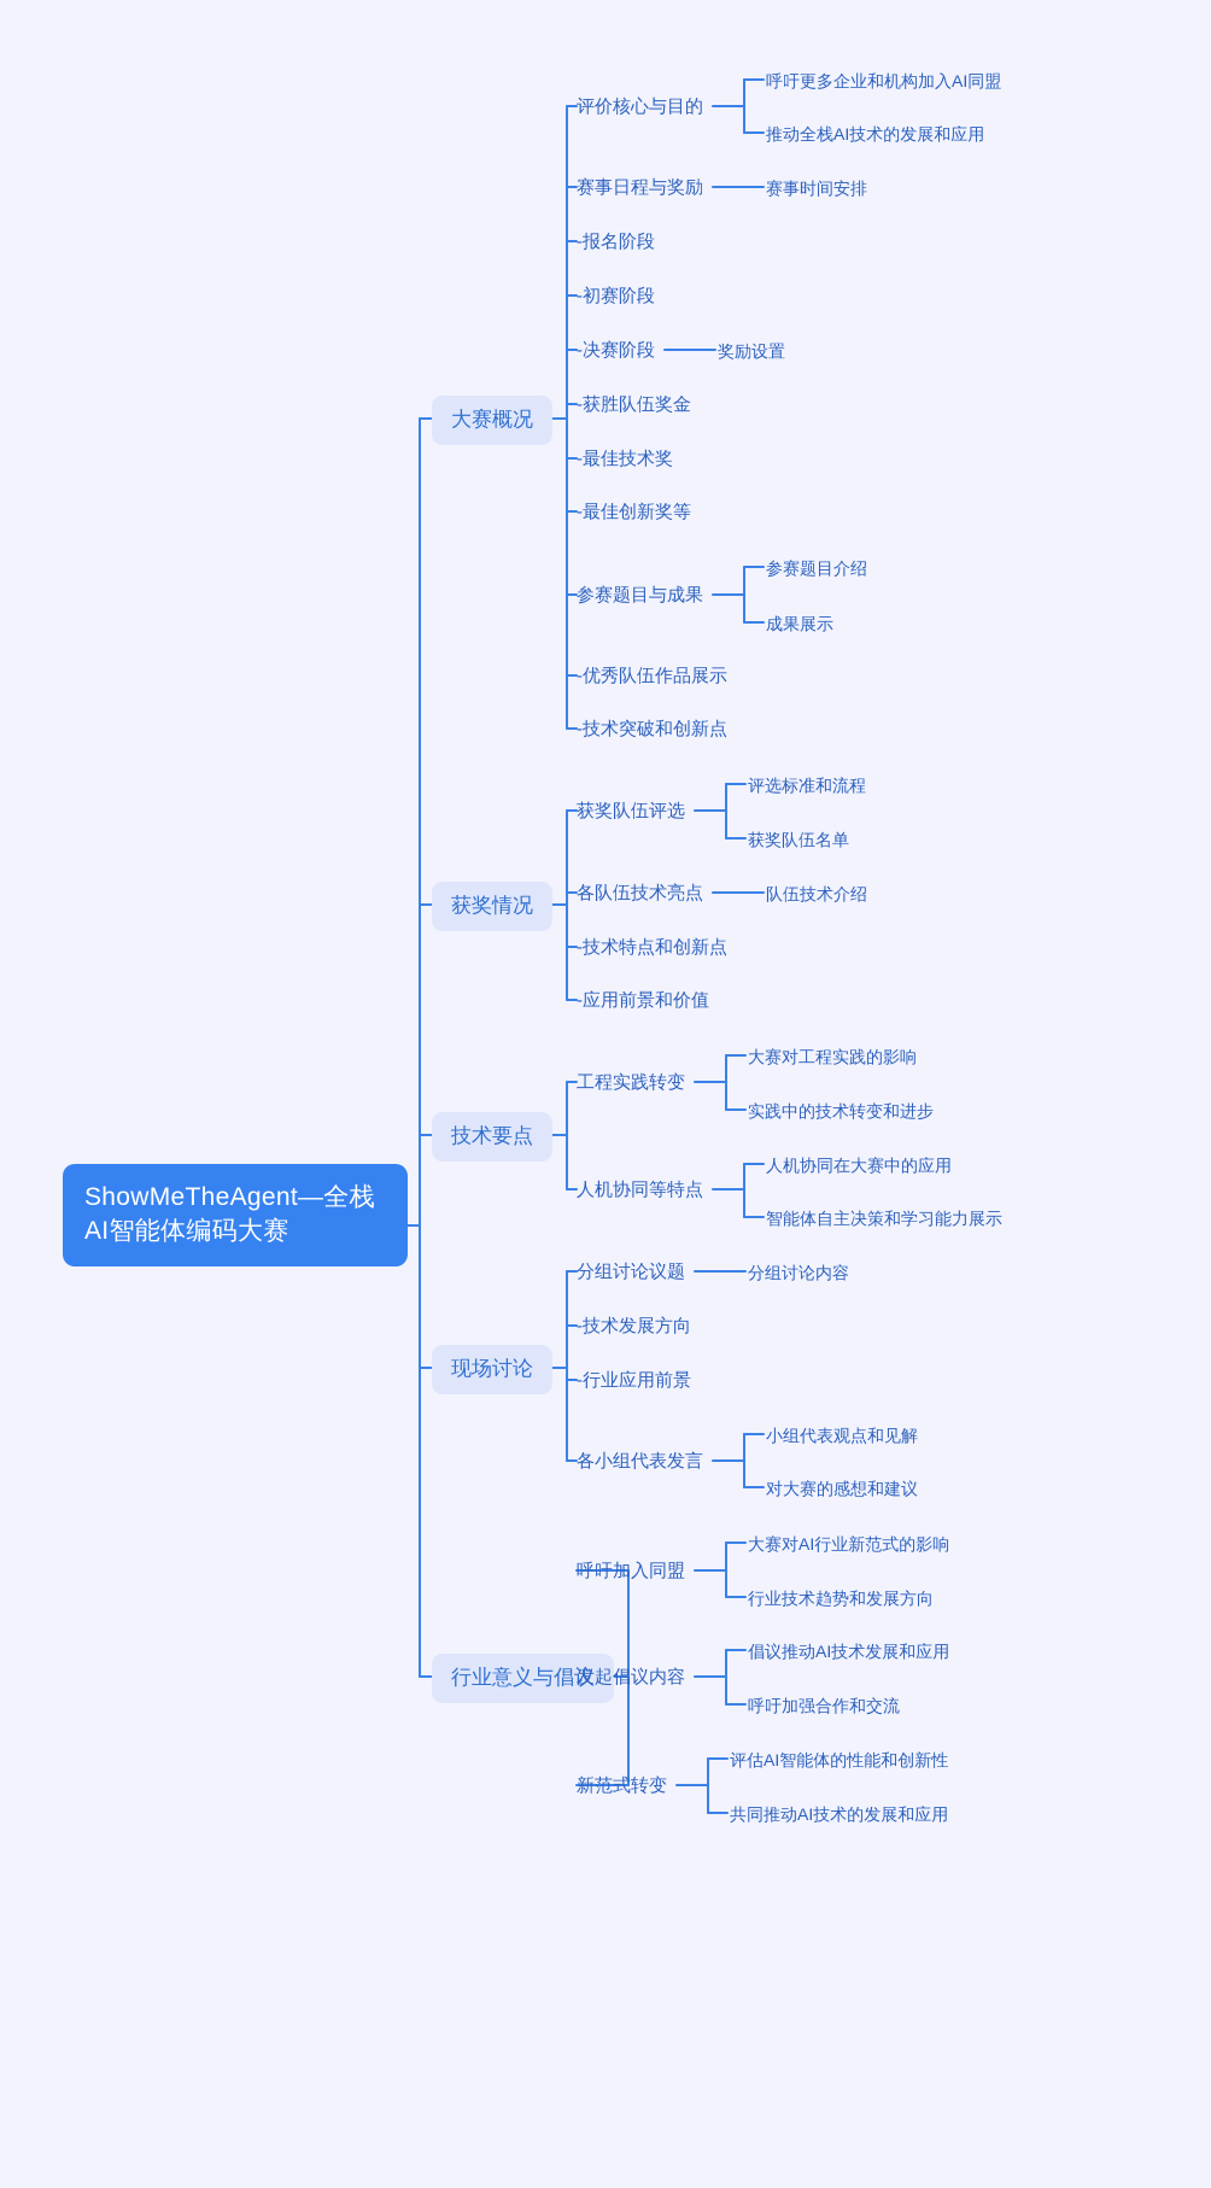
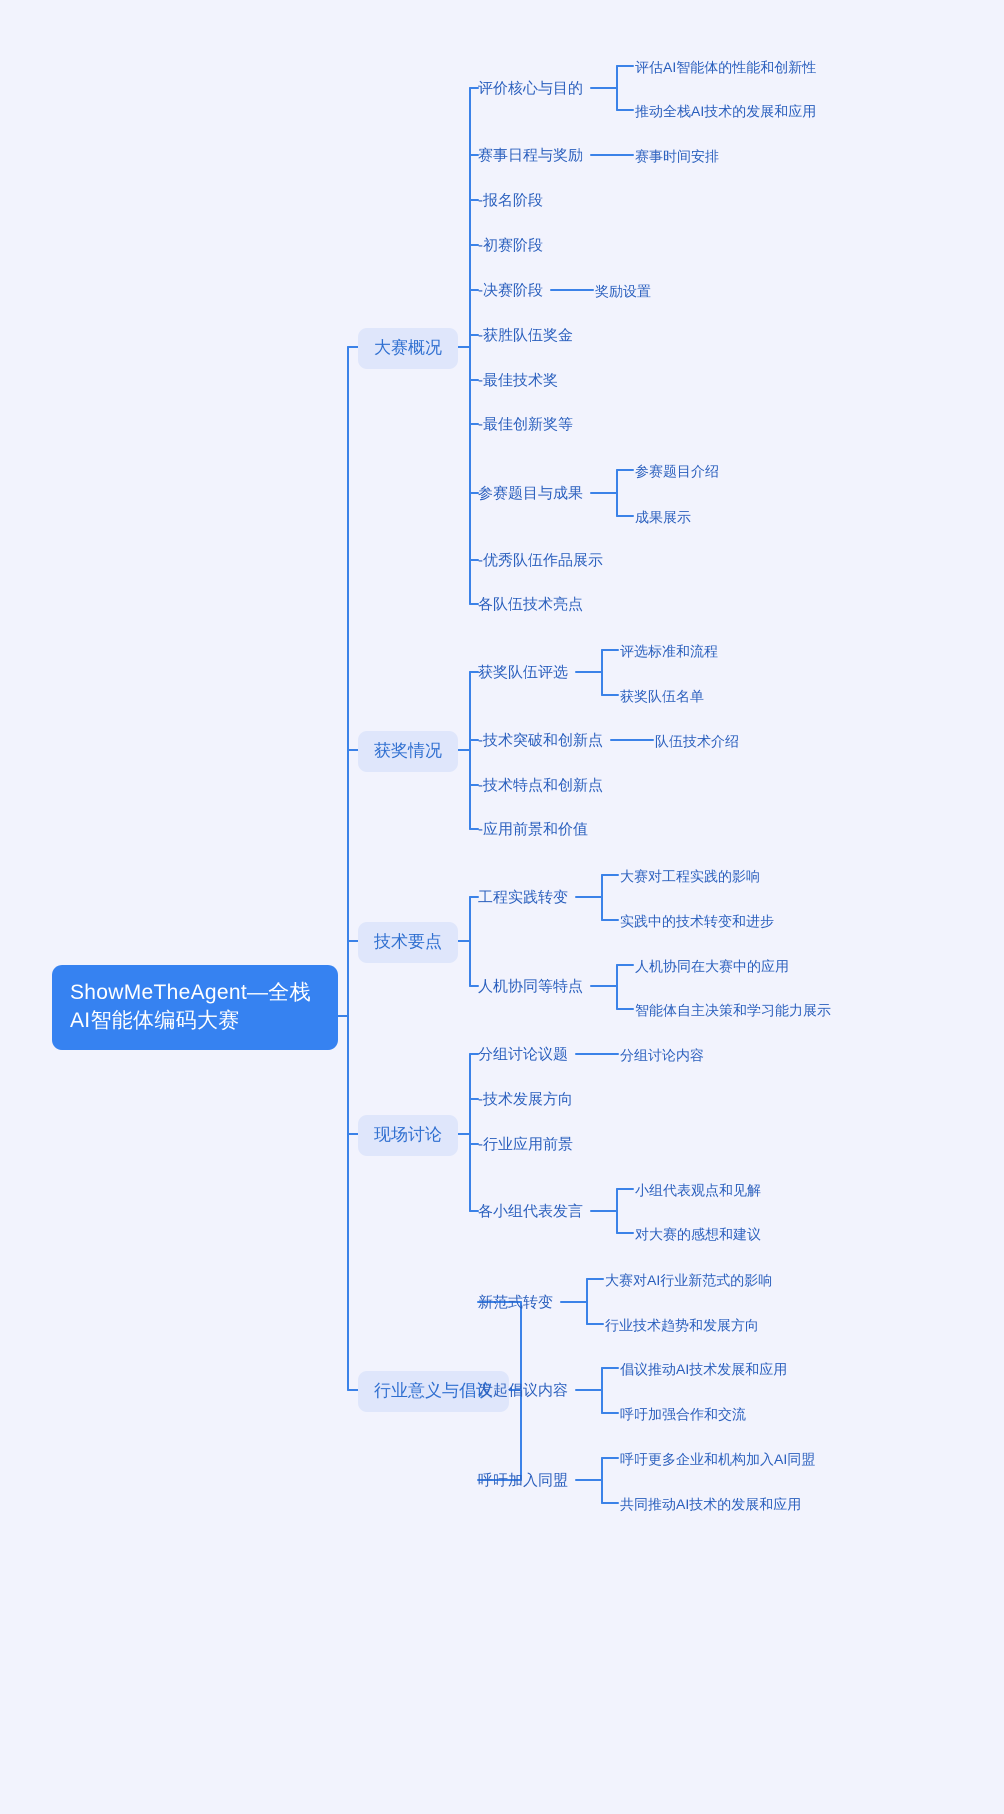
  ShowMeTheAgent—全栈AI智能体编码大赛
  大赛概况
  评价核心与目的
- 呼吁更多企业和机构加入AI同盟
+ 评估AI智能体的性能和创新性
  推动全栈AI技术的发展和应用
  赛事日程与奖励
  赛事时间安排
  -报名阶段
  -初赛阶段
  -决赛阶段
  奖励设置
  -获胜队伍奖金
  -最佳技术奖
  -最佳创新奖等
  参赛题目与成果
  参赛题目介绍
  成果展示
  -优秀队伍作品展示
- -技术突破和创新点
+ 各队伍技术亮点
  获奖情况
  获奖队伍评选
  评选标准和流程
  获奖队伍名单
- 各队伍技术亮点
+ -技术突破和创新点
  队伍技术介绍
  -技术特点和创新点
  -应用前景和价值
  技术要点
  工程实践转变
  大赛对工程实践的影响
  实践中的技术转变和进步
  人机协同等特点
  人机协同在大赛中的应用
  智能体自主决策和学习能力展示
  现场讨论
  分组讨论议题
  分组讨论内容
  -技术发展方向
  -行业应用前景
  各小组代表发言
  小组代表观点和见解
  对大赛的感想和建议
  行业意义与倡议
- 呼吁加入同盟
+ 新范式转变
  大赛对AI行业新范式的影响
  行业技术趋势和发展方向
  发起倡议内容
  倡议推动AI技术发展和应用
  呼吁加强合作和交流
- 新范式转变
+ 呼吁加入同盟
- 评估AI智能体的性能和创新性
+ 呼吁更多企业和机构加入AI同盟
  共同推动AI技术的发展和应用
